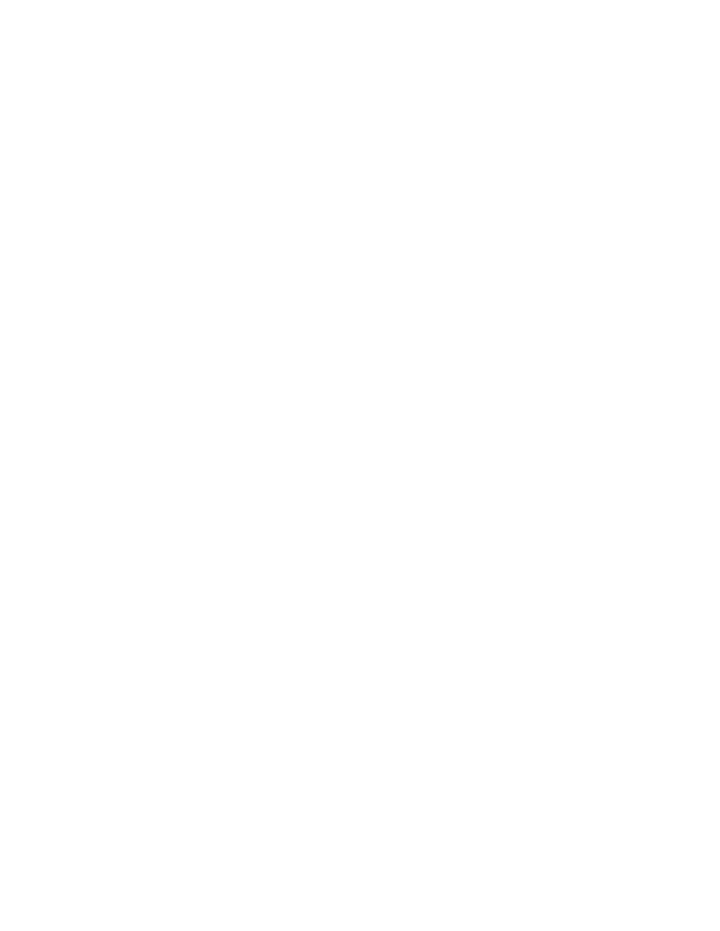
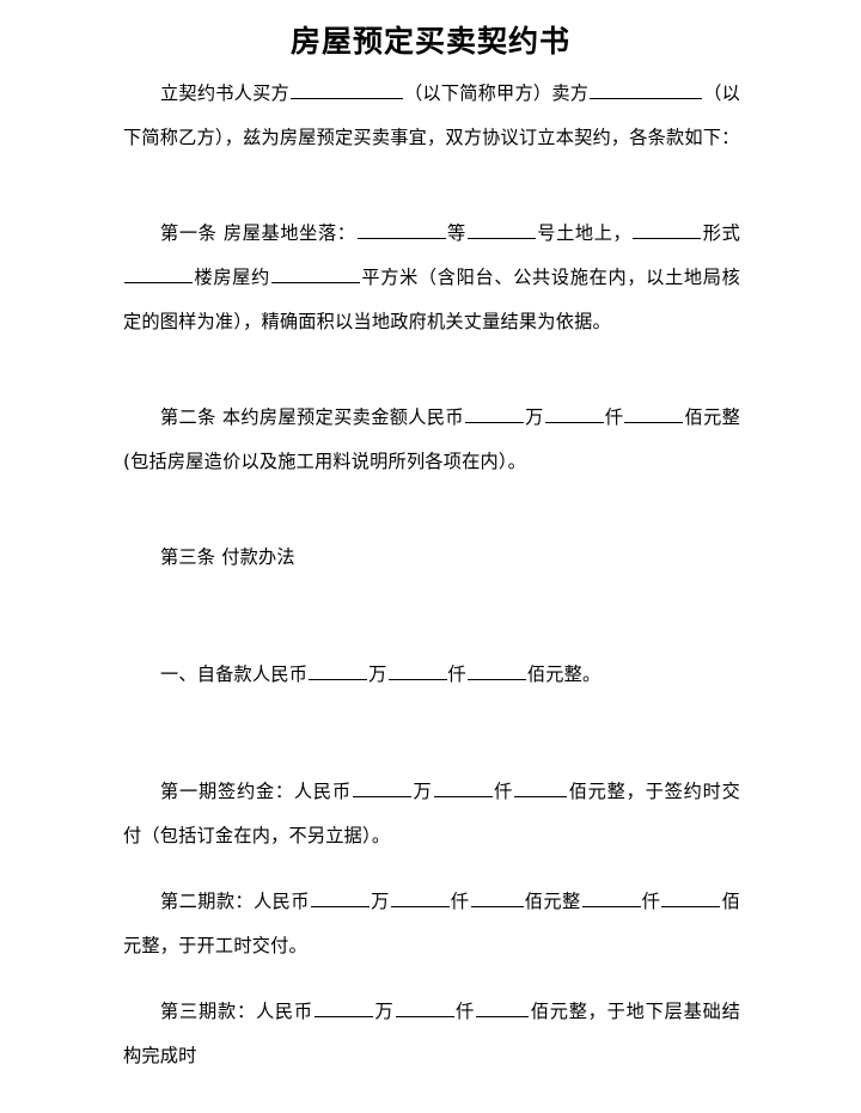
+ 房屋预定买卖契约书
+ 立契约书人买方 （以下简称甲方）卖方 （以下简称乙方），兹为房屋预定买卖事宜，双方协议订立本契约，各条款如下：
+ 第一条 房屋基地坐落： 等 号土地上， 形式楼房屋约 平方米（含阳台、公共设施在内，以土地局核定的图样为准），精确面积以当地政府机关丈量结果为依据。
+ 第二条 本约房屋预定买卖金额人民币 万 仟 佰元整(包括房屋造价以及施工用料说明所列各项在内）。
+ 第三条 付款办法
+ 一、自备款人民币 万 仟 佰元整。
+ 第一期签约金：人民币 万 仟 佰元整，于签约时交付（包括订金在内，不另立据）。
+ 第二期款：人民币 万 仟 佰元整 仟 佰元整，于开工时交付。
+ 第三期款：人民币 万 仟 佰元整，于地下层基础结构完成时
